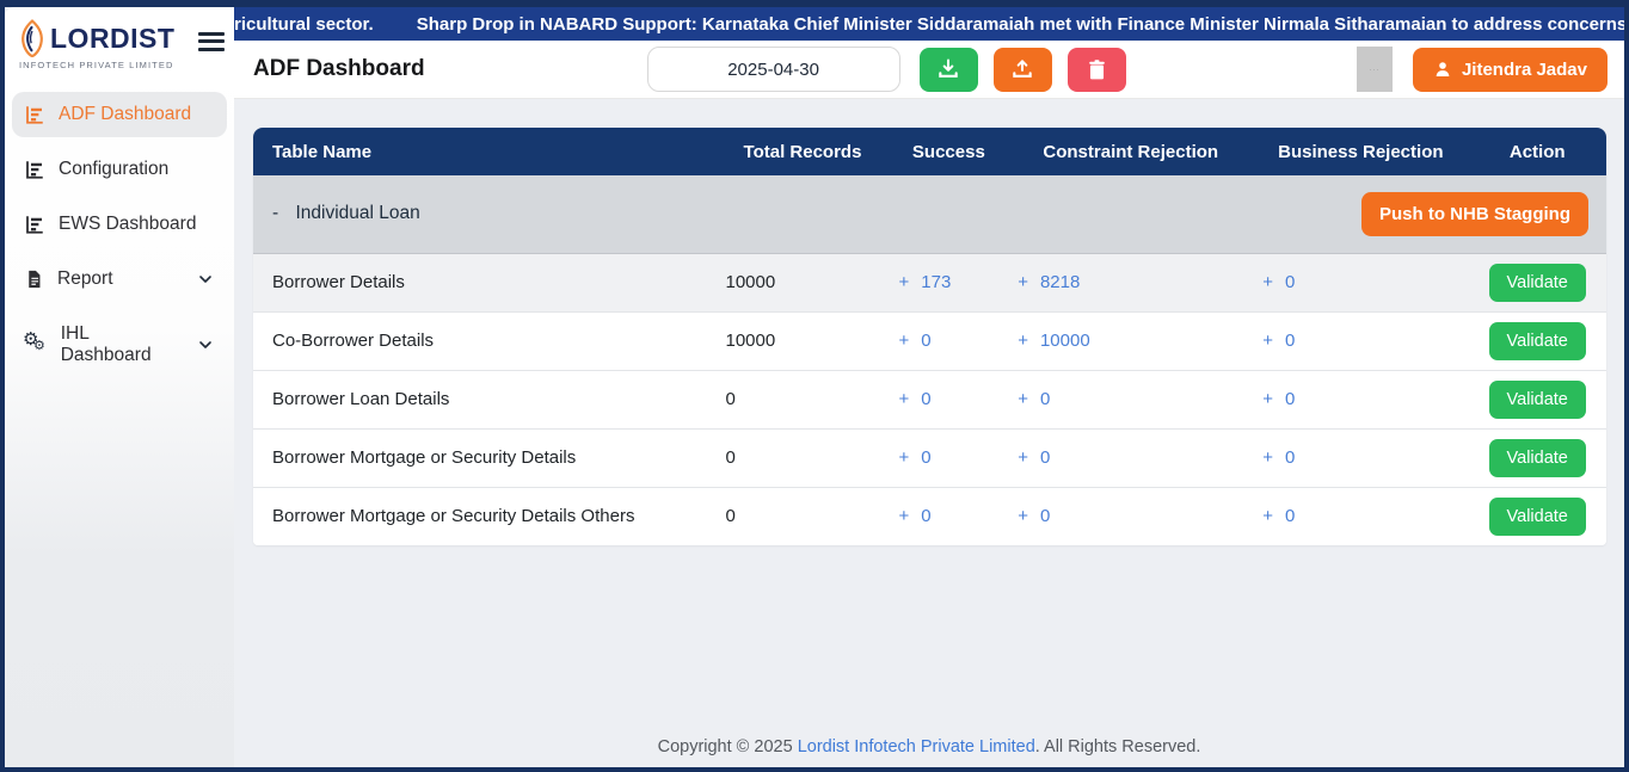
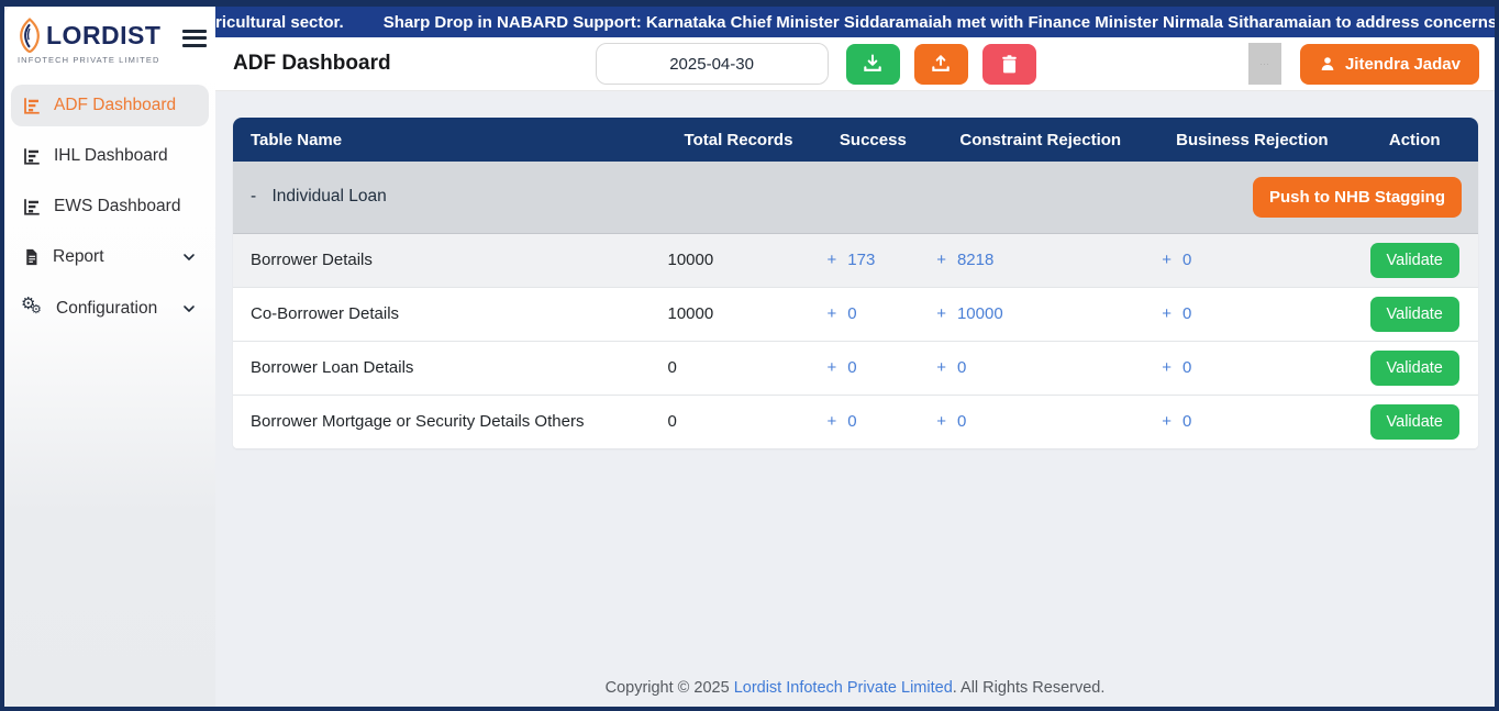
  LORDIST
  INFOTECH PRIVATE LIMITED
  ADF Dashboard
- Configuration
+ IHL Dashboard
  EWS Dashboard
  Report
  ⚙
  ⚙
- IHL Dashboard
+ Configuration
  ricultural sector.
  Sharp Drop in NABARD Support: Karnataka Chief Minister Siddaramaiah met with Finance Minister Nirmala Sitharamaian to address concerns
  ADF Dashboard
  2025-04-30
  Jitendra Jadav
  Table Name	Total Records	Success	Constraint Rejection	Business Rejection	Action
  - Individual Loan	Push to NHB Stagging
  Borrower Details	10000	+ 173	+ 8218	+ 0	Validate
  Co-Borrower Details	10000	+ 0	+ 10000	+ 0	Validate
  Borrower Loan Details	0	+ 0	+ 0	+ 0	Validate
- Borrower Mortgage or Security Details	0	+ 0	+ 0	+ 0	Validate
  Borrower Mortgage or Security Details Others	0	+ 0	+ 0	+ 0	Validate
  Copyright © 2025 Lordist Infotech Private Limited. All Rights Reserved.
